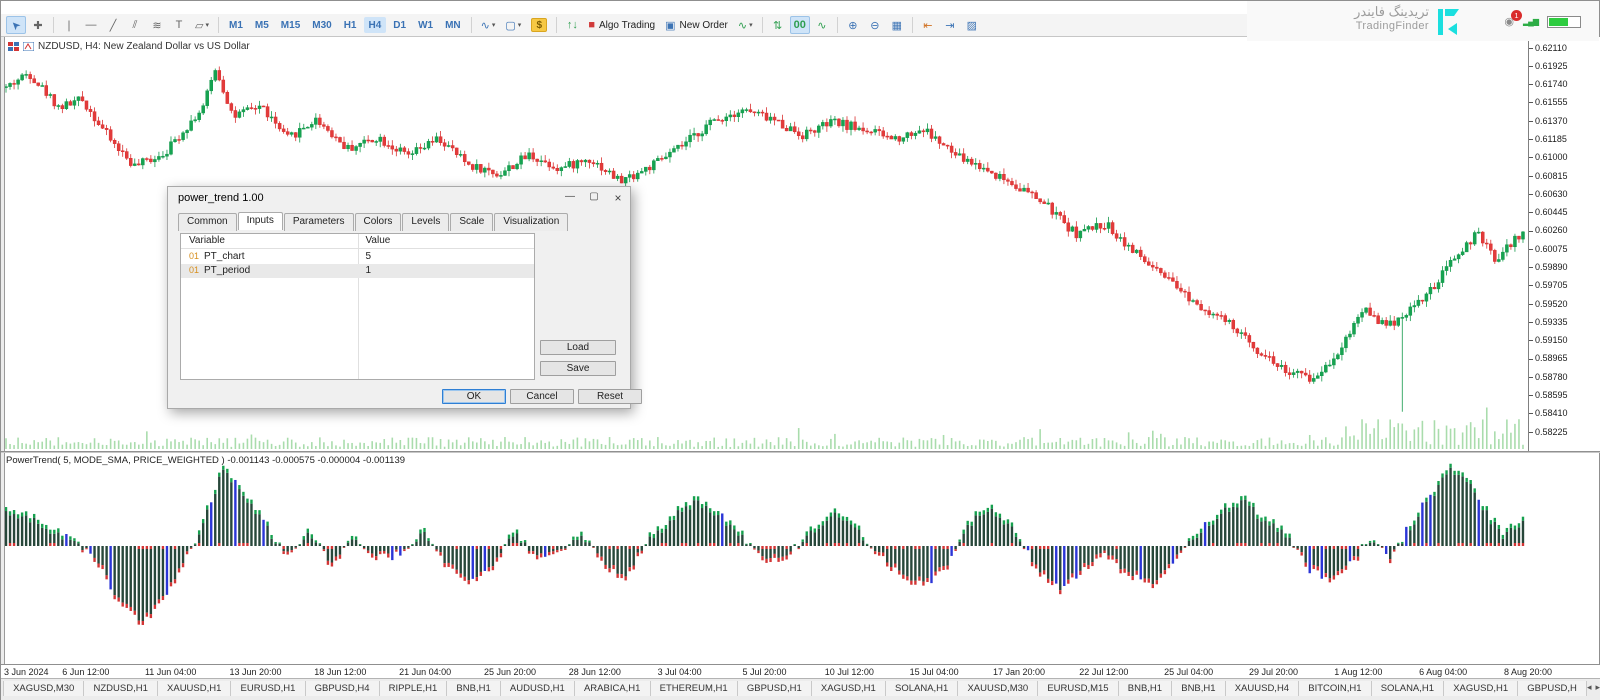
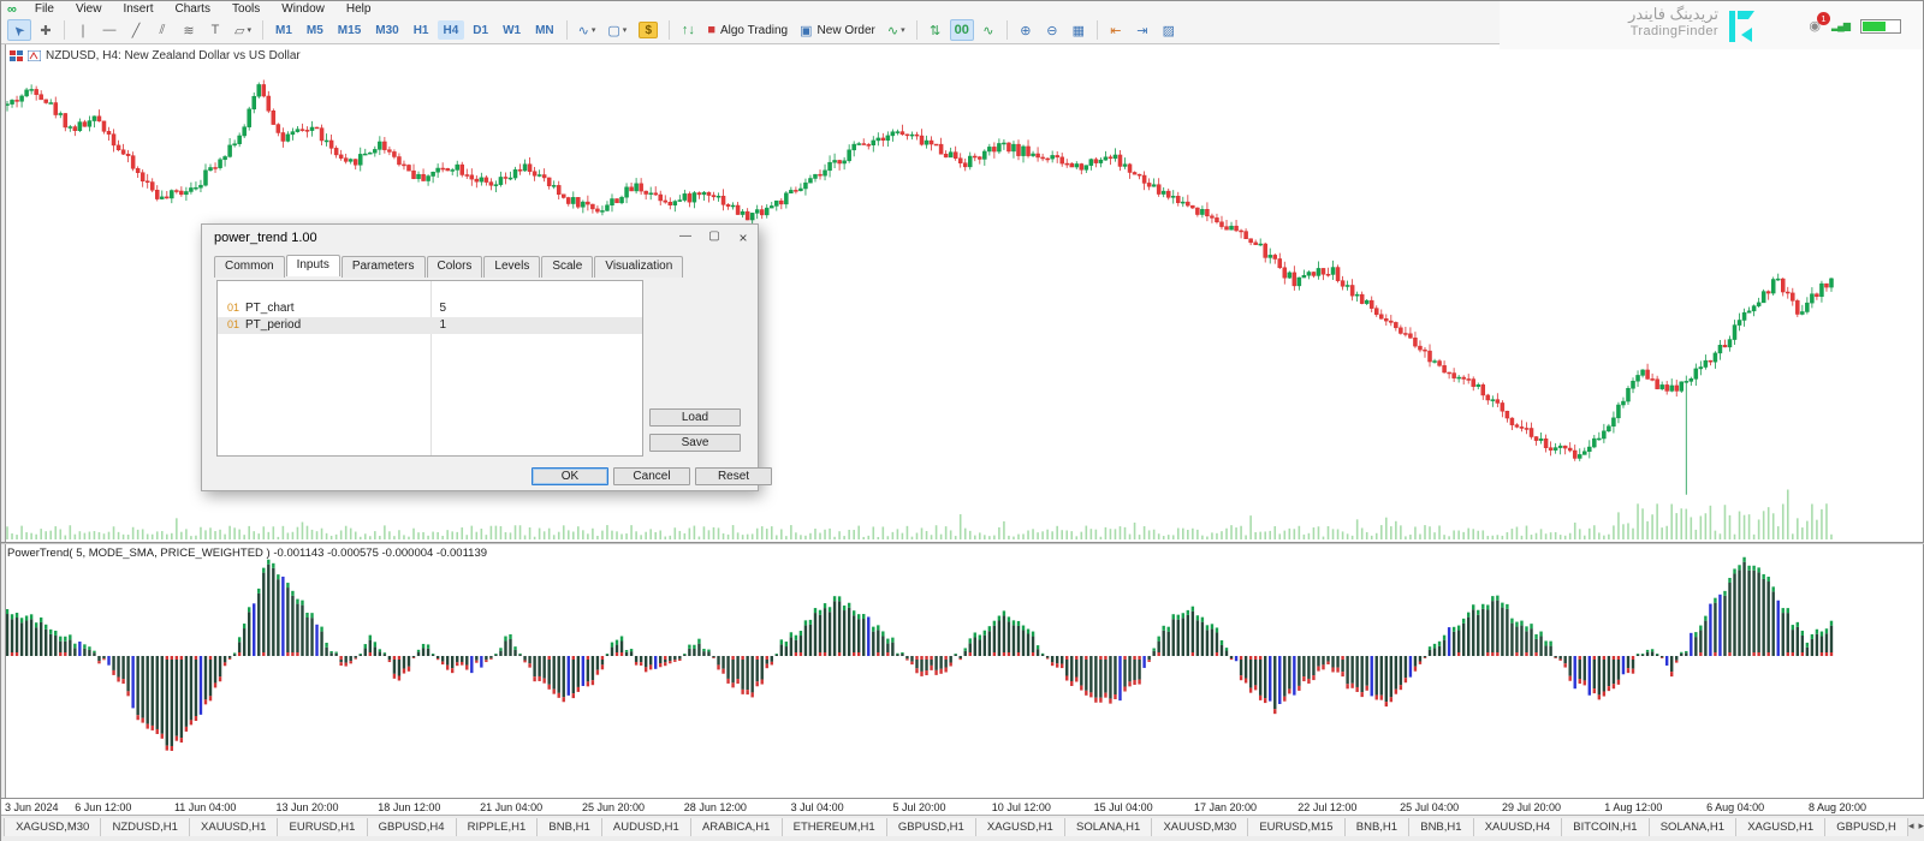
+ ∞
+ File
+ View
+ Insert
+ Charts
+ Tools
+ Window
+ Help
  ✚
  ∣
  —
  ╱
  ⫽
  ≋
  T
  ▱
  M1
  M5
  M15
  M30
  H1
  H4
  D1
  W1
  MN
  ∿
  ▢
  $
  ↑↓
  ■
  Algo Trading
  ▣
  New Order
  ∿
  ⇅
  00
  ∿
  ⊕
  ⊖
  ▦
  ⇤
  ⇥
  ▨
  تریدینگ فایندر
  TradingFinder
  ◉
  1
  ▂▄▆
  NZDUSD, H4: New Zealand Dollar vs US Dollar
- 0.62110
- 0.61925
- 0.61740
- 0.61555
- 0.61370
- 0.61185
- 0.61000
- 0.60815
- 0.60630
- 0.60445
- 0.60260
- 0.60075
- 0.59890
- 0.59705
- 0.59520
- 0.59335
- 0.59150
- 0.58965
- 0.58780
- 0.58595
- 0.58410
- 0.58225
  PowerTrend( 5, MODE_SMA, PRICE_WEIGHTED ) -0.001143 -0.000575 -0.000004 -0.001139
  3 Jun 2024
  6 Jun 12:00
  11 Jun 04:00
  13 Jun 20:00
  18 Jun 12:00
  21 Jun 04:00
  25 Jun 20:00
  28 Jun 12:00
  3 Jul 04:00
  5 Jul 20:00
  10 Jul 12:00
  15 Jul 04:00
  17 Jan 20:00
  22 Jul 12:00
  25 Jul 04:00
  29 Jul 20:00
  1 Aug 12:00
  6 Aug 04:00
  8 Aug 20:00
  XAGUSD,M30
  NZDUSD,H1
  XAUUSD,H1
  EURUSD,H1
  GBPUSD,H4
  RIPPLE,H1
  BNB,H1
  AUDUSD,H1
  ARABICA,H1
  ETHEREUM,H1
  GBPUSD,H1
  XAGUSD,H1
  SOLANA,H1
  XAUUSD,M30
  EURUSD,M15
  BNB,H1
  BNB,H1
  XAUUSD,H4
  BITCOIN,H1
  SOLANA,H1
  XAGUSD,H1
  GBPUSD,H
  ◂
  ▸
  power_trend 1.00
  —
  ▢
  ×
  Common
  Inputs
  Parameters
  Colors
  Levels
  Scale
  Visualization
- Variable
- Value
  01 PT_chart
  5
  01 PT_period
  1
  Load
  Save
  OK
  Cancel
  Reset
